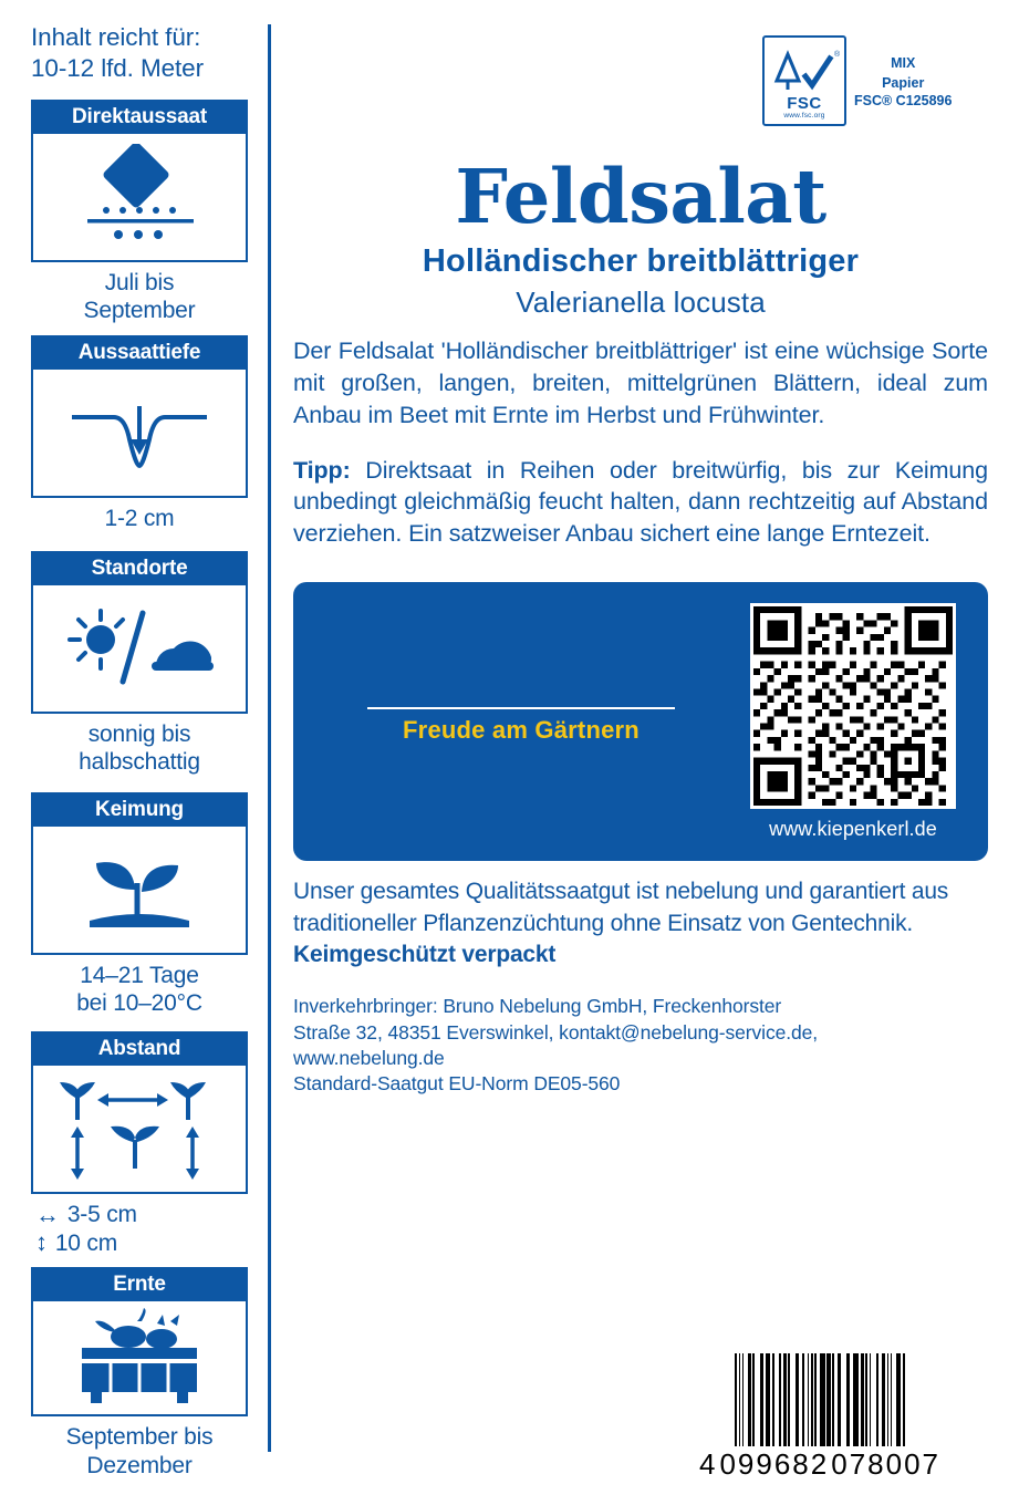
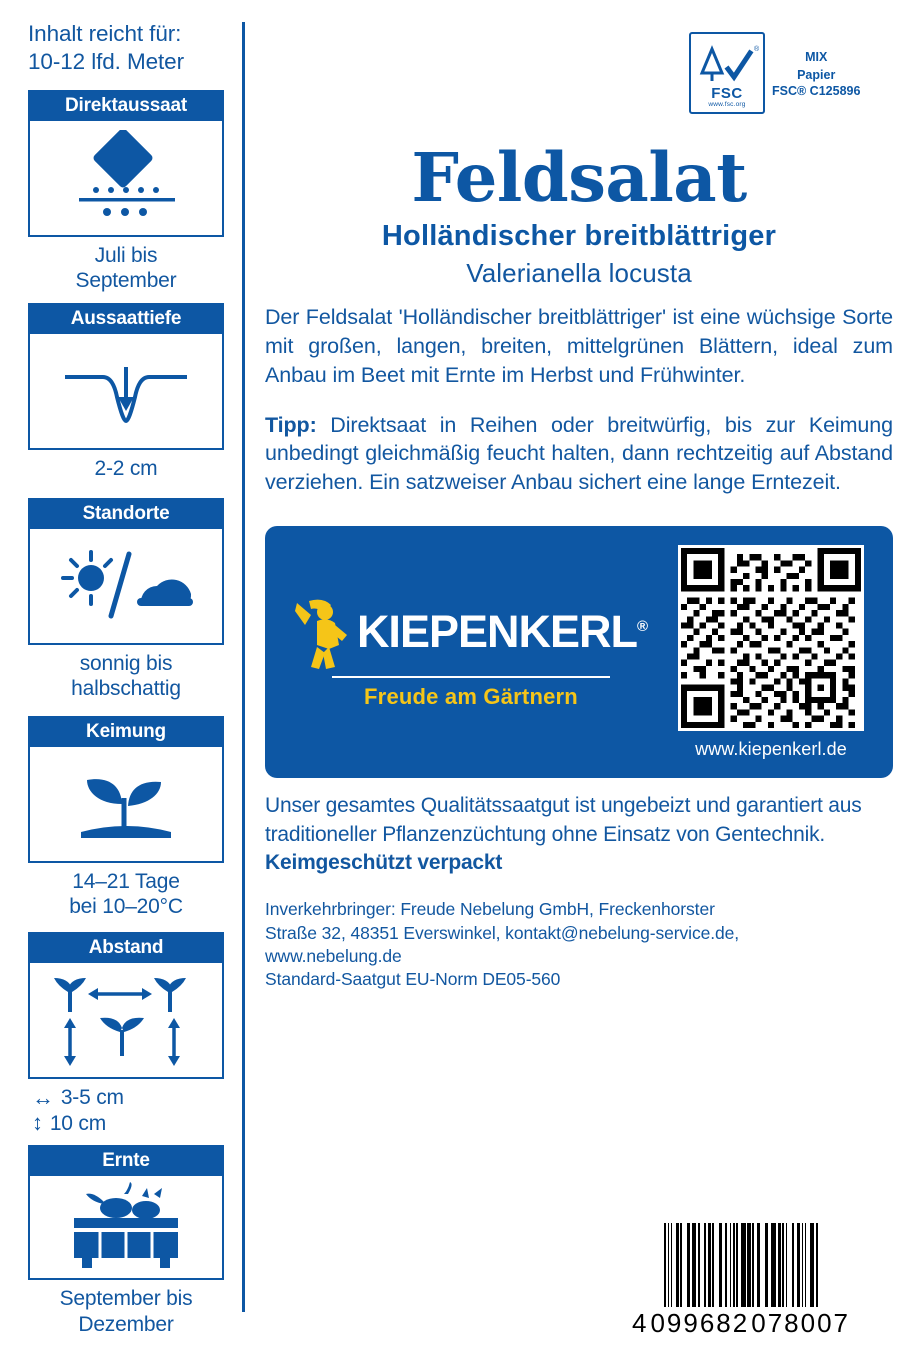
  Inhalt reicht für:
  10-12 lfd. Meter
  Direktaussaat
  Juli bis
  September
  Aussaattiefe
- 1-2 cm
+ 2-2 cm
  Standorte
  sonnig bis
  halbschattig
  Keimung
  14–21 Tage
  bei 10–20°C
  Abstand
  ↔
  3-5 cm
  ↕
  10 cm
  Ernte
  September bis
  Dezember
  FSC
  MIX
  Papier
  FSC® C125896
  Feldsalat
  Holländischer breitblättriger
  Valerianella locusta
  Der Feldsalat 'Holländischer breitblättriger' ist eine wüchsige Sorte mit großen, langen, breiten, mittelgrünen Blättern, ideal zum Anbau im Beet mit Ernte im Herbst und Frühwinter.
  Tipp: Direktsaat in Reihen oder breitwürfig, bis zur Keimung unbedingt gleichmäßig feucht halten, dann rechtzeitig auf Abstand verziehen. Ein satzweiser Anbau sichert eine lange Erntezeit.
+ KIEPENKERL®
  Freude am Gärtnern
  www.kiepenkerl.de
- Unser gesamtes Qualitätssaatgut ist nebelung und garantiert aus traditioneller Pflanzenzüchtung ohne Einsatz von Gentechnik. Keimgeschützt verpackt
+ Unser gesamtes Qualitätssaatgut ist ungebeizt und garantiert aus traditioneller Pflanzenzüchtung ohne Einsatz von Gentechnik. Keimgeschützt verpackt
- Inverkehrbringer: Bruno Nebelung GmbH, Freckenhorster
+ Inverkehrbringer: Freude Nebelung GmbH, Freckenhorster
  Straße 32, 48351 Everswinkel, kontakt@nebelung-service.de,
  www.nebelung.de
  Standard-Saatgut EU-Norm DE05-560
  4099682078007
